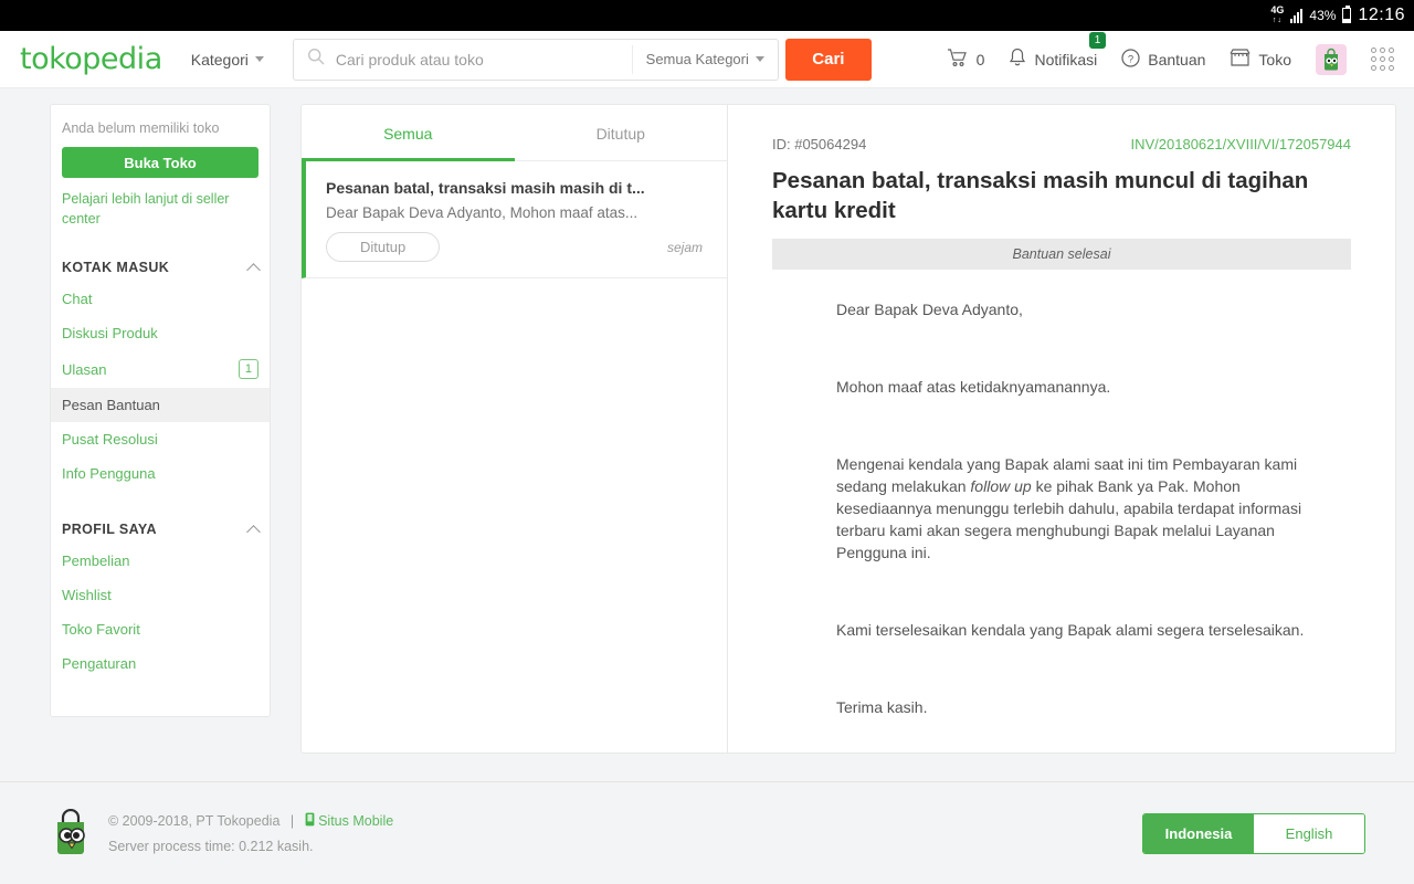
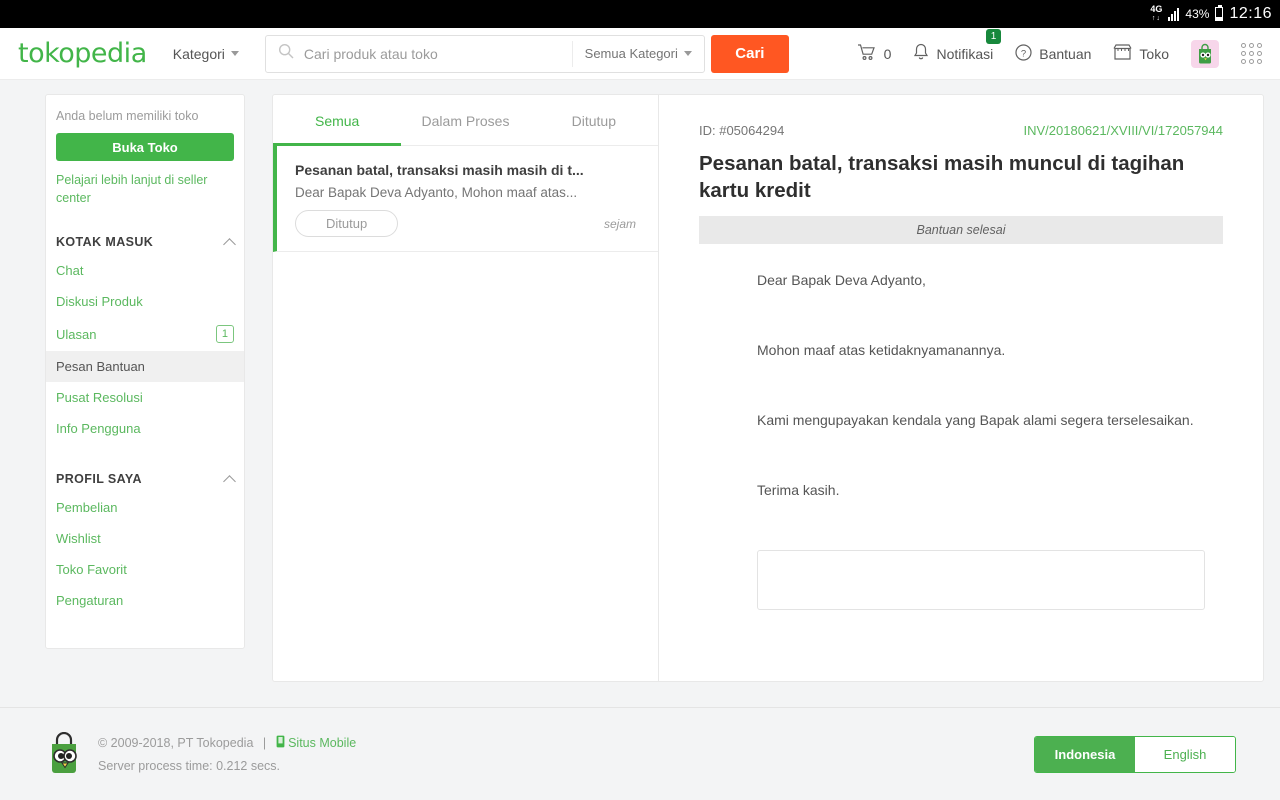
  4G
  43%
  12:16
  tokopedia
  Kategori
  Cari produk atau toko
  Semua Kategori
  Cari
  0
  Notifikasi
  1
  ?
  Bantuan
  Toko
  Anda belum memiliki toko
  Buka Toko
  Pelajari lebih lanjut di seller center
  KOTAK MASUK
  Chat
  Diskusi Produk
  Ulasan
  1
  Pesan Bantuan
  Pusat Resolusi
  Info Pengguna
  PROFIL SAYA
  Pembelian
  Wishlist
  Toko Favorit
  Pengaturan
  Semua
+ Dalam Proses
  Ditutup
  Pesanan batal, transaksi masih masih di t...
  Dear Bapak Deva Adyanto, Mohon maaf atas...
  Ditutup
  sejam
  ID: #05064294
  INV/20180621/XVIII/VI/172057944
  Pesanan batal, transaksi masih muncul di tagihan kartu kredit
  Bantuan selesai
  Dear Bapak Deva Adyanto,
  Mohon maaf atas ketidaknyamanannya.
- Mengenai kendala yang Bapak alami saat ini tim Pembayaran kami sedang melakukan follow up ke pihak Bank ya Pak. Mohon kesediaannya menunggu terlebih dahulu, apabila terdapat informasi terbaru kami akan segera menghubungi Bapak melalui Layanan Pengguna ini.
- Kami terselesaikan kendala yang Bapak alami segera terselesaikan.
+ Kami mengupayakan kendala yang Bapak alami segera terselesaikan.
  Terima kasih.
  © 2009-2018, PT Tokopedia | Situs Mobile
- Server process time: 0.212 kasih.
+ Server process time: 0.212 secs.
  Indonesia
  English
